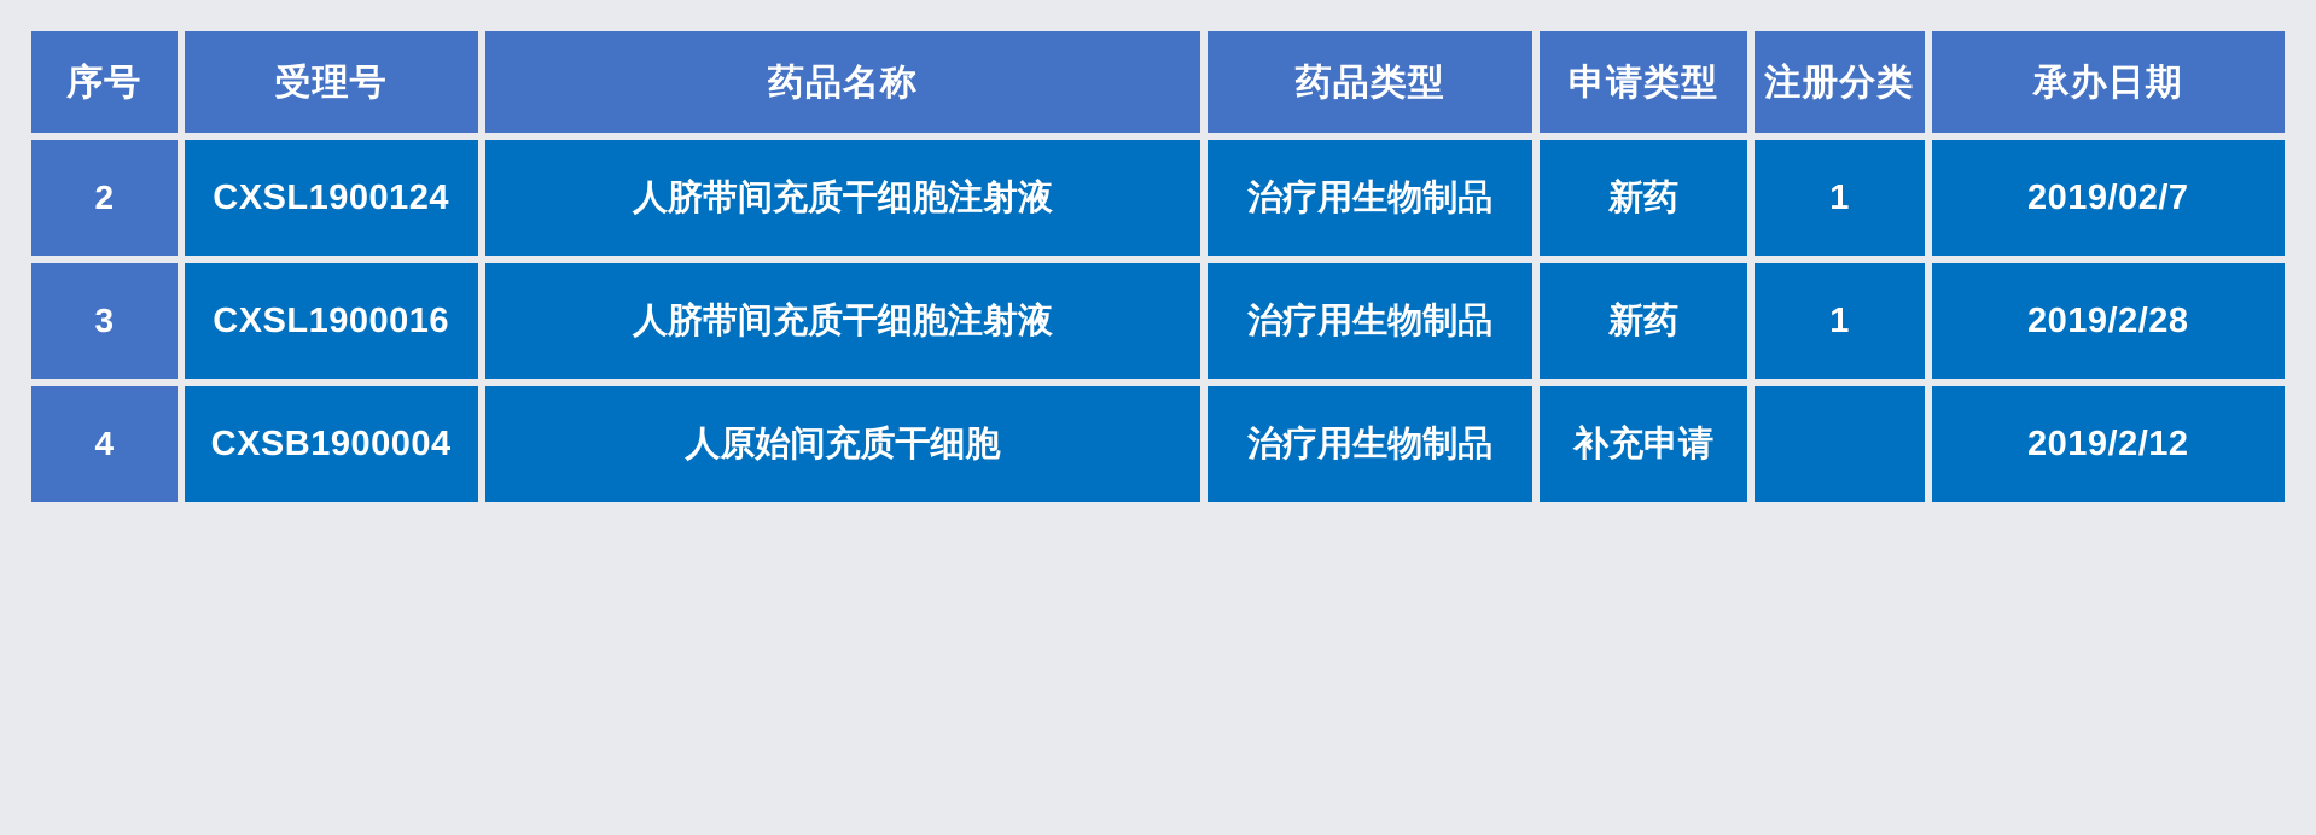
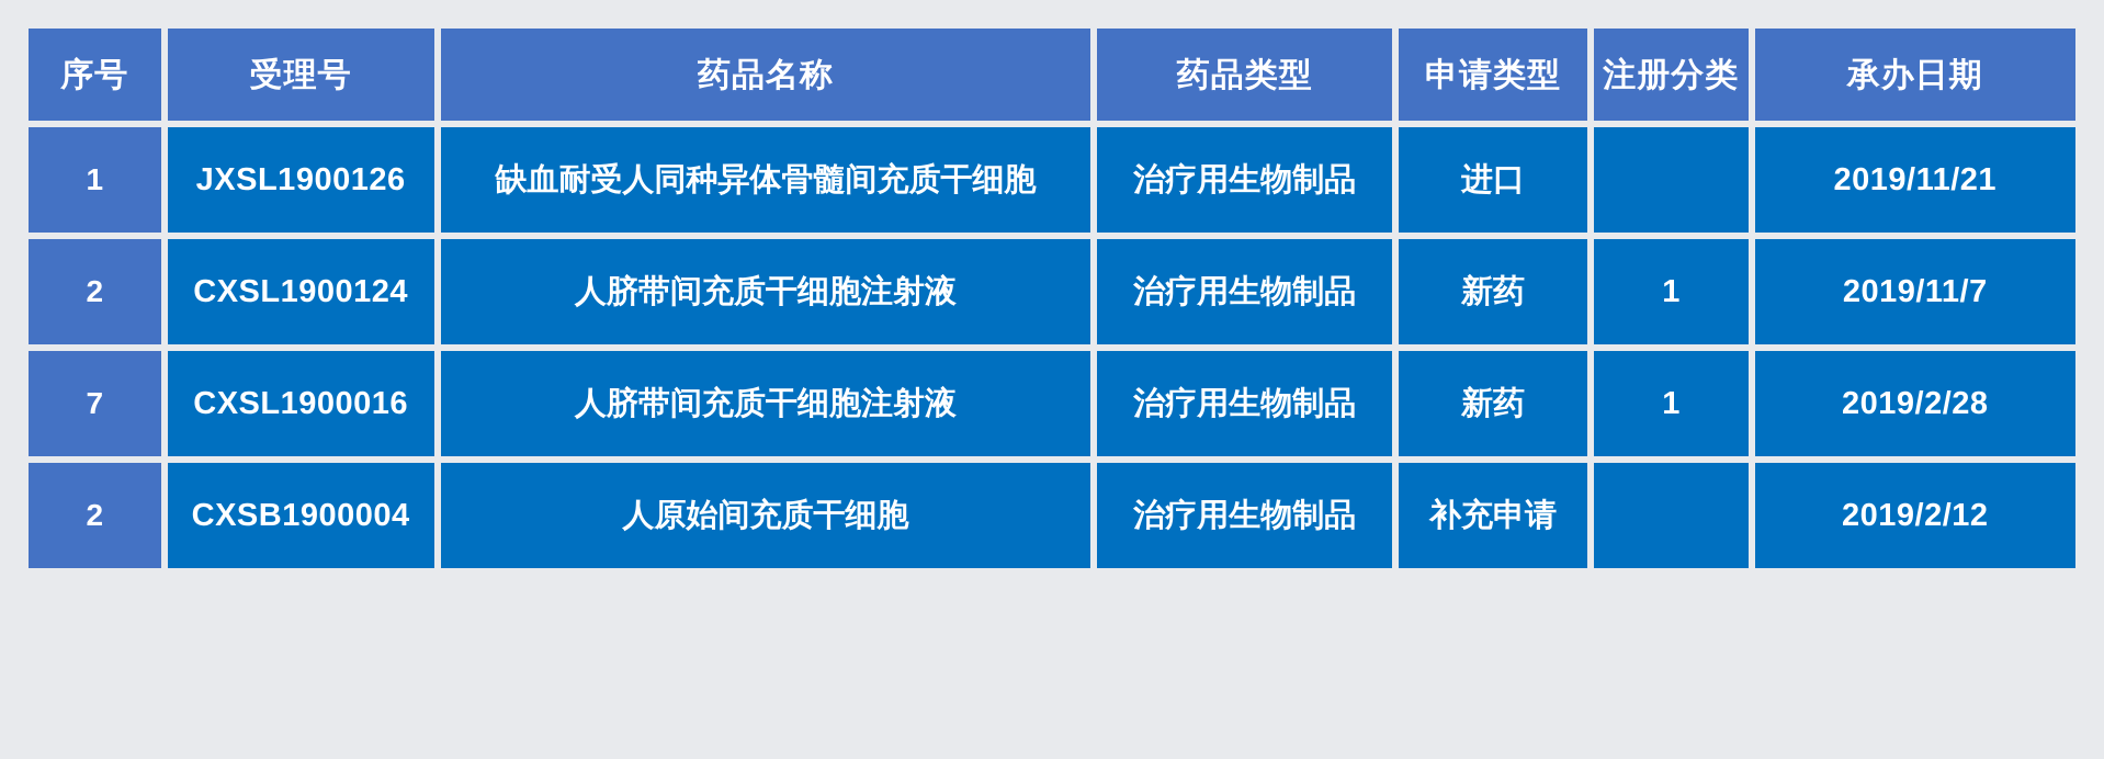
  序号	受理号	药品名称	药品类型	申请类型	注册分类	承办日期
+ 1	JXSL1900126	缺血耐受人同种异体骨髓间充质干细胞	治疗用生物制品	进口		2019/11/21
- 2	CXSL1900124	人脐带间充质干细胞注射液	治疗用生物制品	新药	1	2019/02/7
+ 2	CXSL1900124	人脐带间充质干细胞注射液	治疗用生物制品	新药	1	2019/11/7
- 3	CXSL1900016	人脐带间充质干细胞注射液	治疗用生物制品	新药	1	2019/2/28
+ 7	CXSL1900016	人脐带间充质干细胞注射液	治疗用生物制品	新药	1	2019/2/28
- 4	CXSB1900004	人原始间充质干细胞	治疗用生物制品	补充申请		2019/2/12
+ 2	CXSB1900004	人原始间充质干细胞	治疗用生物制品	补充申请		2019/2/12
